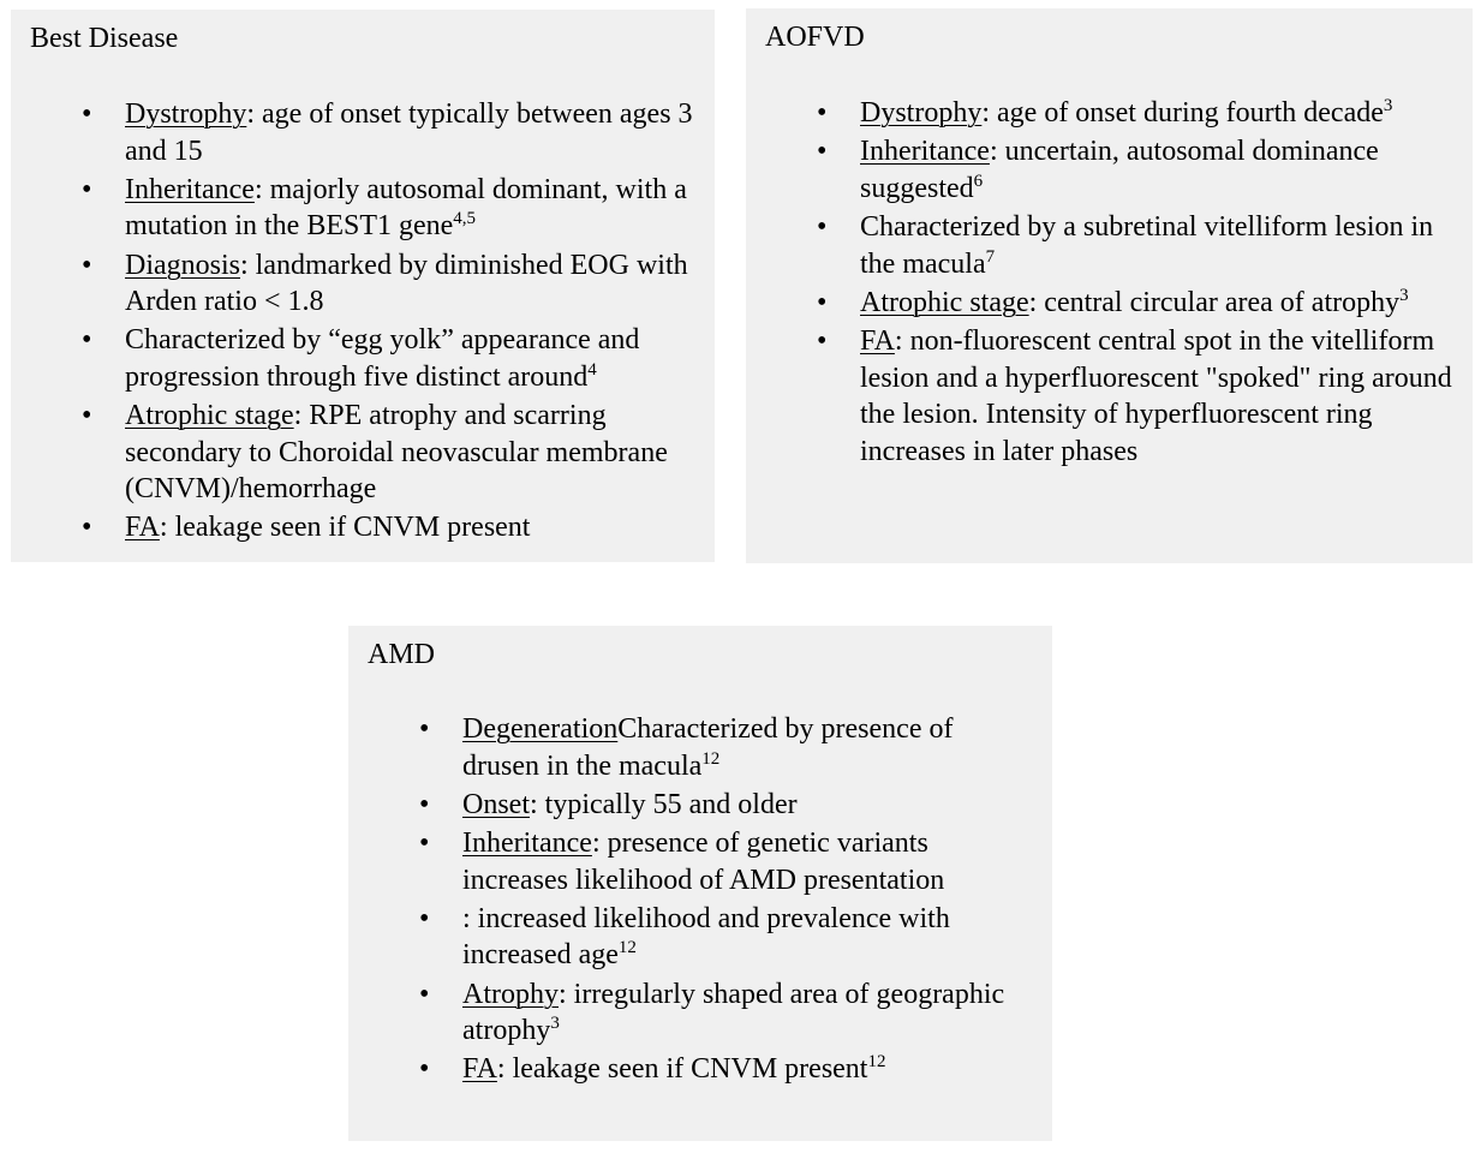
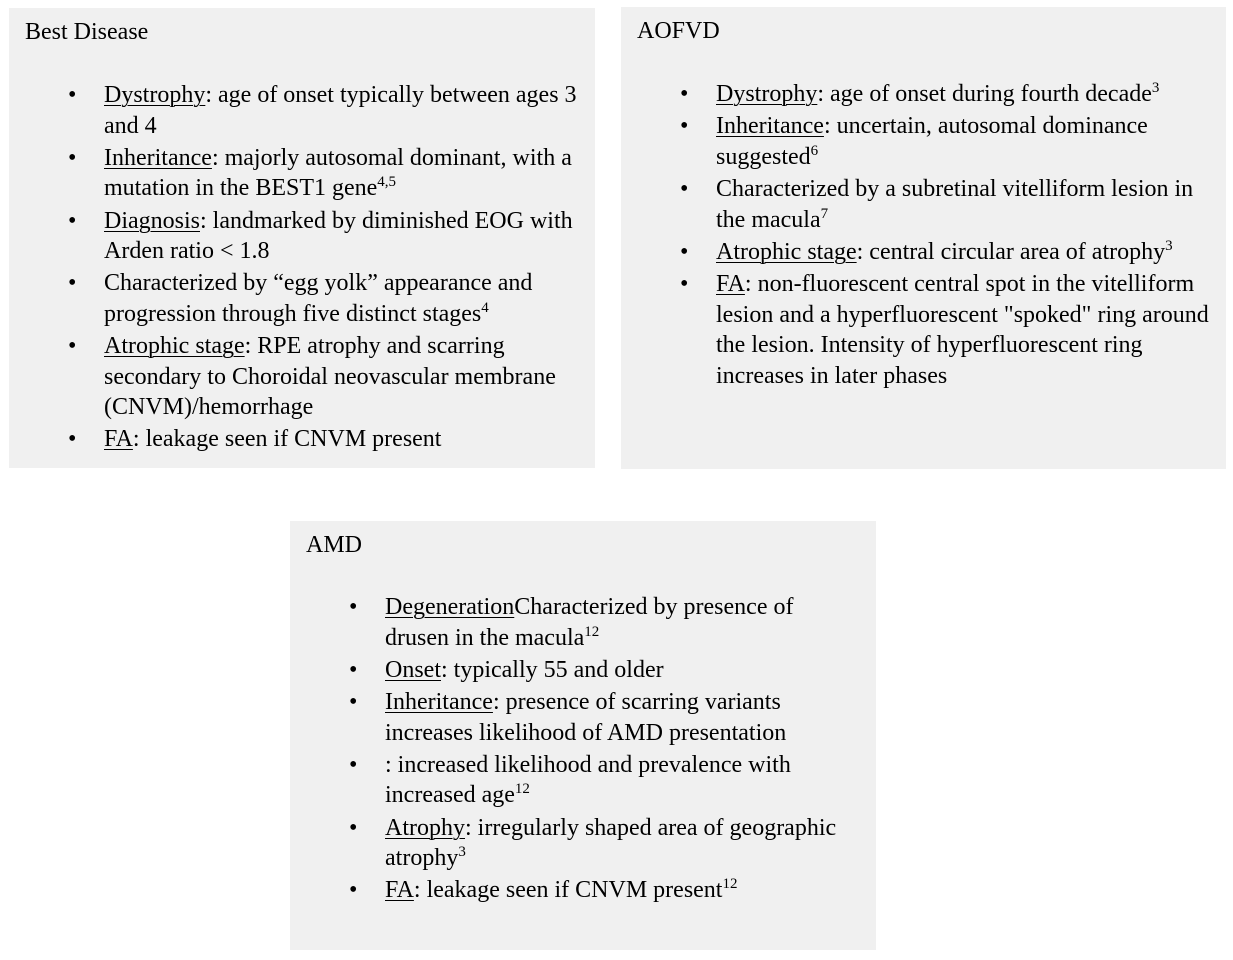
  Best Disease
  •
- Dystrophy: age of onset typically between ages 3 and 15
+ Dystrophy: age of onset typically between ages 3 and 4
  •
  Inheritance: majorly autosomal dominant, with a mutation in the BEST1 gene4,5
  •
  Diagnosis: landmarked by diminished EOG with Arden ratio < 1.8
  •
- Characterized by “egg yolk” appearance and progression through five distinct around4
+ Characterized by “egg yolk” appearance and progression through five distinct stages4
  •
  Atrophic stage: RPE atrophy and scarring secondary to Choroidal neovascular membrane (CNVM)/hemorrhage
  •
  FA: leakage seen if CNVM present
  AOFVD
  •
  Dystrophy: age of onset during fourth decade3
  •
  Inheritance: uncertain, autosomal dominance suggested6
  •
  Characterized by a subretinal vitelliform lesion in the macula7
  •
  Atrophic stage: central circular area of atrophy3
  •
  FA: non-fluorescent central spot in the vitelliform lesion and a hyperfluorescent "spoked" ring around the lesion. Intensity of hyperfluorescent ring increases in later phases
  AMD
  •
  DegenerationCharacterized by presence of drusen in the macula12
  •
  Onset: typically 55 and older
  •
- Inheritance: presence of genetic variants increases likelihood of AMD presentation
+ Inheritance: presence of scarring variants increases likelihood of AMD presentation
  •
  : increased likelihood and prevalence with increased age12
  •
  Atrophy: irregularly shaped area of geographic atrophy3
  •
  FA: leakage seen if CNVM present12
